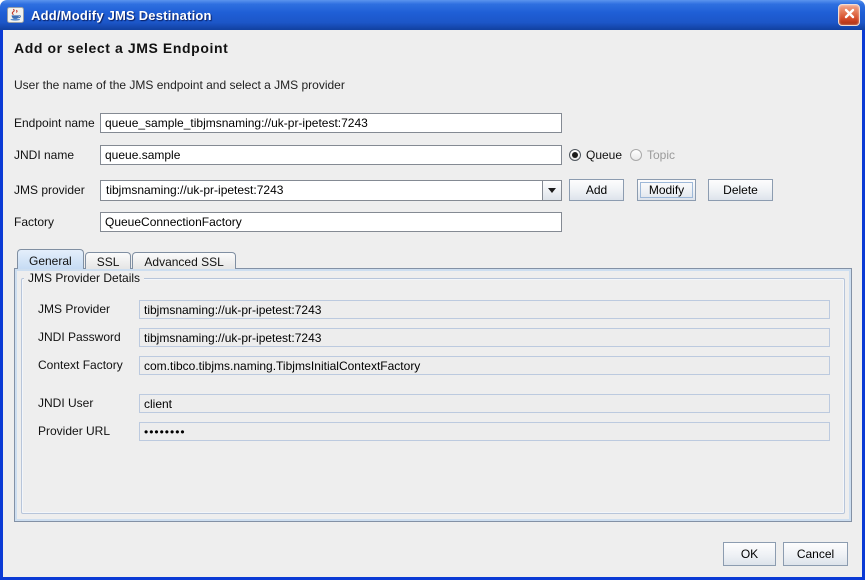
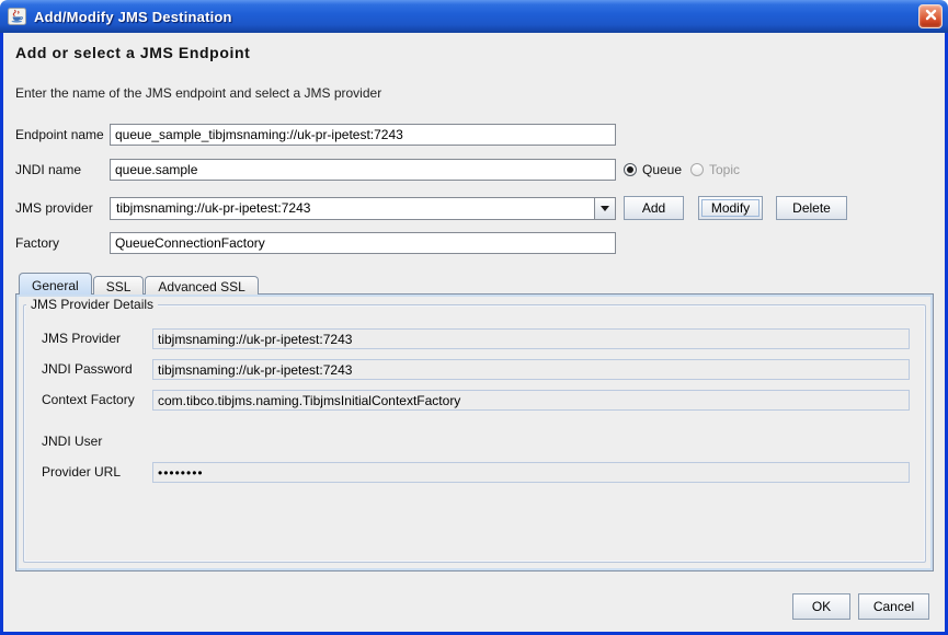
  Add/Modify JMS Destination
  Add or select a JMS Endpoint
- User the name of the JMS endpoint and select a JMS provider
+ Enter the name of the JMS endpoint and select a JMS provider
  Endpoint name
  queue_sample_tibjmsnaming://uk-pr-ipetest:7243
  JNDI name
  queue.sample
  Queue
  Topic
  JMS provider
  tibjmsnaming://uk-pr-ipetest:7243
  Add
  Modify
  Delete
  Factory
  QueueConnectionFactory
  General
  SSL
  Advanced SSL
  JMS Provider Details
  JMS Provider
  tibjmsnaming://uk-pr-ipetest:7243
  JNDI Password
  tibjmsnaming://uk-pr-ipetest:7243
  Context Factory
  com.tibco.tibjms.naming.TibjmsInitialContextFactory
  JNDI User
- client
  Provider URL
  ••••••••
  OK
  Cancel
